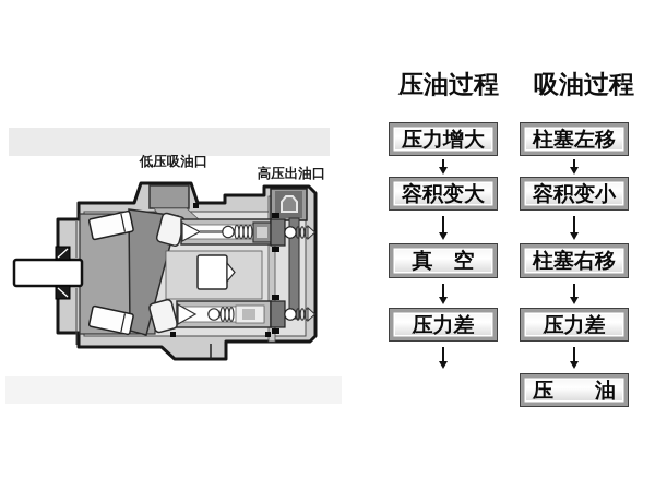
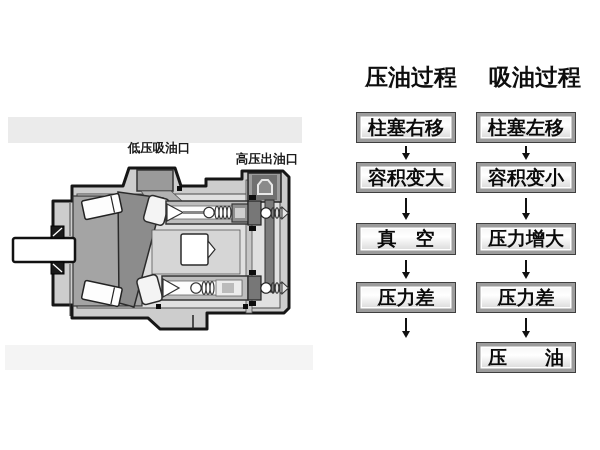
  低压吸油口
  高压出油口
  压油过程
- 压力增大
+ 柱塞右移
  容积变大
  真 空
  压力差
  吸油过程
  柱塞左移
  容积变小
- 柱塞右移
+ 压力增大
  压力差
  压 油
